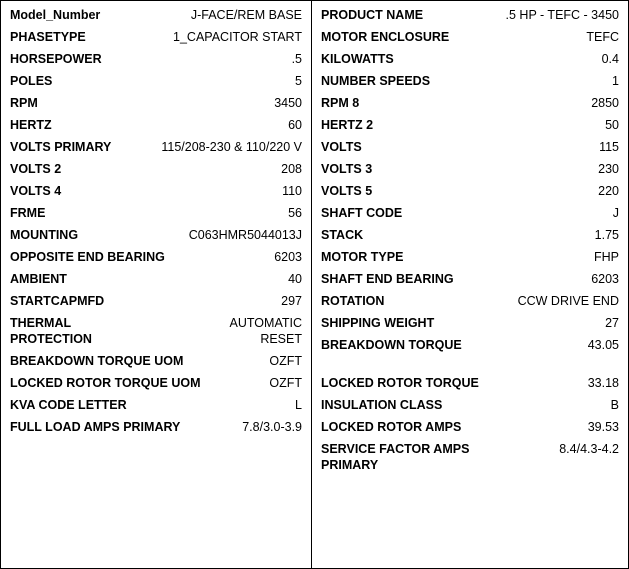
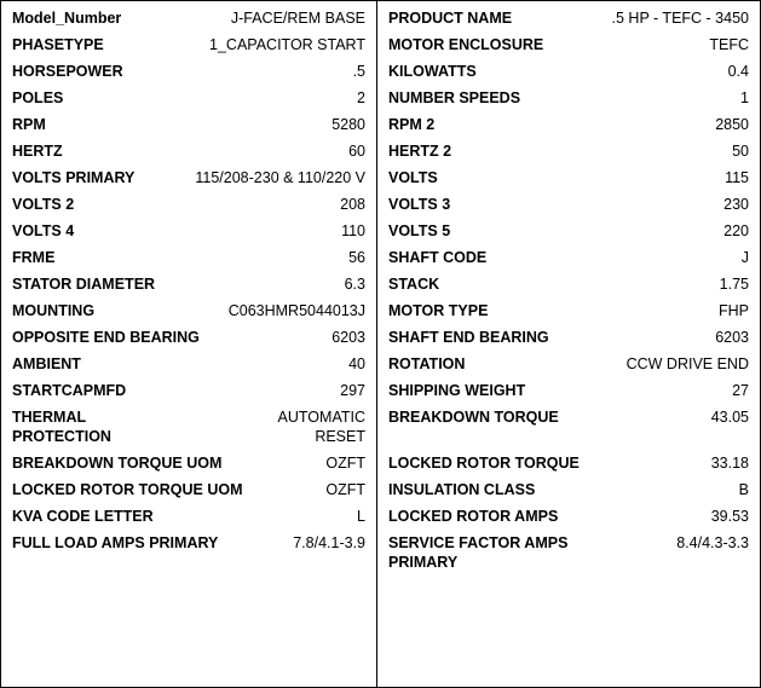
  Model_Number
  J-FACE/REM BASE
  PHASETYPE
  1_CAPACITOR START
  HORSEPOWER
  .5
  POLES
- 5
+ 2
  RPM
- 3450
+ 5280
  HERTZ
  60
  VOLTS PRIMARY
  115/208-230 & 110/220 V
  VOLTS 2
  208
  VOLTS 4
  110
  FRME
  56
+ STATOR DIAMETER
+ 6.3
  MOUNTING
  C063HMR5044013J
  OPPOSITE END BEARING
  6203
  AMBIENT
  40
  STARTCAPMFD
  297
  THERMAL
  PROTECTION
  AUTOMATIC
  RESET
  BREAKDOWN TORQUE UOM
  OZFT
  LOCKED ROTOR TORQUE UOM
  OZFT
  KVA CODE LETTER
  L
  FULL LOAD AMPS PRIMARY
- 7.8/3.0-3.9
+ 7.8/4.1-3.9
  PRODUCT NAME
  .5 HP - TEFC - 3450
  MOTOR ENCLOSURE
  TEFC
  KILOWATTS
  0.4
  NUMBER SPEEDS
  1
- RPM 8
+ RPM 2
  2850
  HERTZ 2
  50
  VOLTS
  115
  VOLTS 3
  230
  VOLTS 5
  220
  SHAFT CODE
  J
  STACK
  1.75
  MOTOR TYPE
  FHP
  SHAFT END BEARING
  6203
  ROTATION
  CCW DRIVE END
  SHIPPING WEIGHT
  27
  BREAKDOWN TORQUE
  43.05
  LOCKED ROTOR TORQUE
  33.18
  INSULATION CLASS
  B
  LOCKED ROTOR AMPS
  39.53
  SERVICE FACTOR AMPS
  PRIMARY
- 8.4/4.3-4.2
+ 8.4/4.3-3.3
